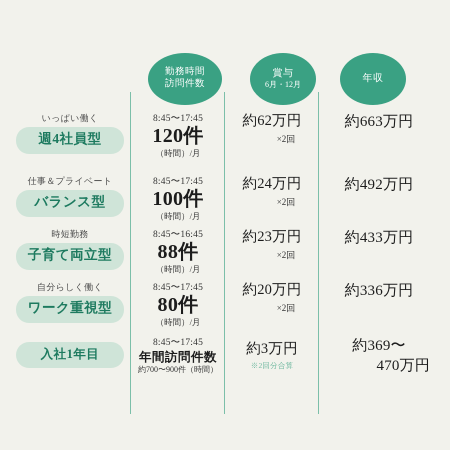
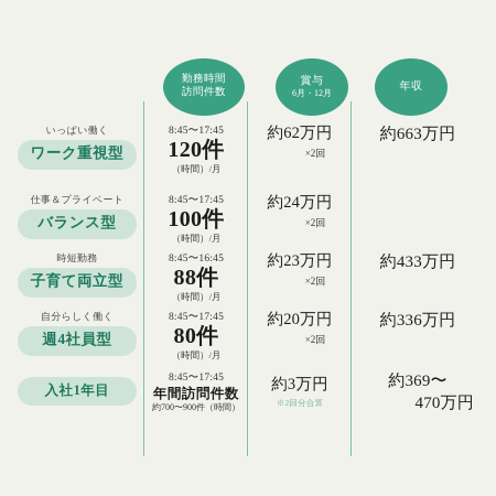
  勤務時間
  訪問件数
  賞与
  6月・12月
  年収
  いっぱい働く
- 週4社員型
+ ワーク重視型
  8:45〜17:45
  120件
  （時間）/月
  約62万円
  ×2回
  約663万円
  仕事＆プライベート
  バランス型
  8:45〜17:45
  100件
  （時間）/月
  約24万円
  ×2回
- 約492万円
  時短勤務
  子育て両立型
  8:45〜16:45
  88件
  （時間）/月
  約23万円
  ×2回
  約433万円
  自分らしく働く
- ワーク重視型
+ 週4社員型
  8:45〜17:45
  80件
  （時間）/月
  約20万円
  ×2回
  約336万円
  入社1年目
  8:45〜17:45
  年間訪問件数
  約700〜900件（時間）
  約3万円
  ※2回分合算
  約369〜
  470万円
